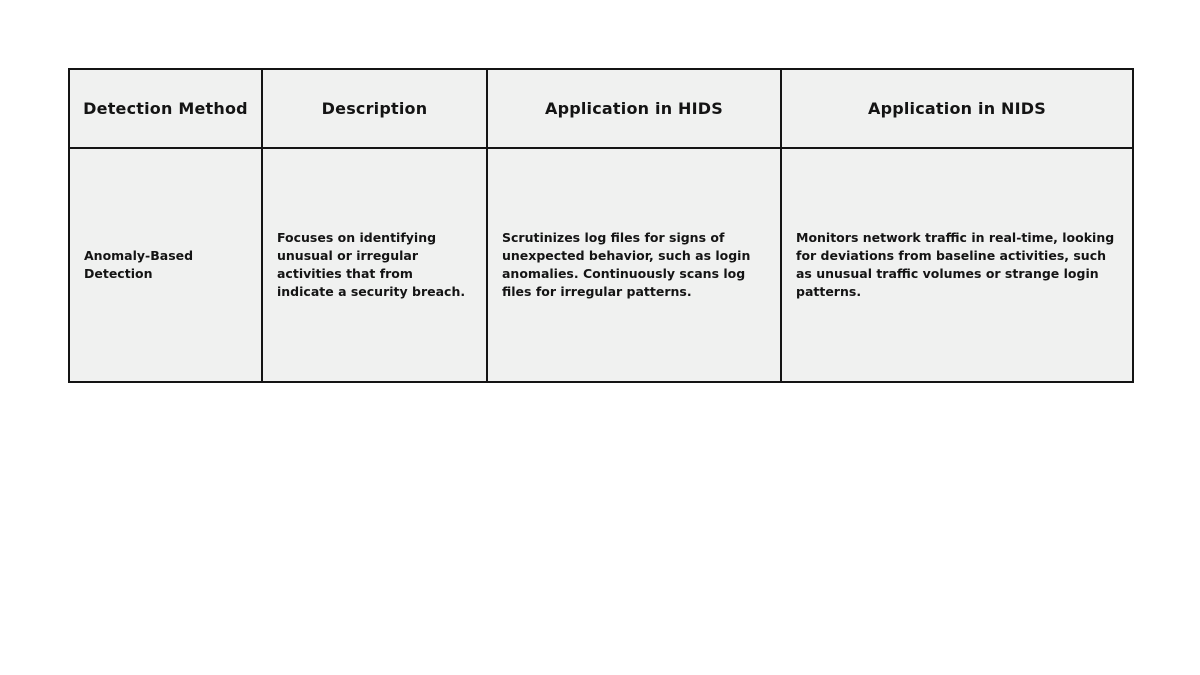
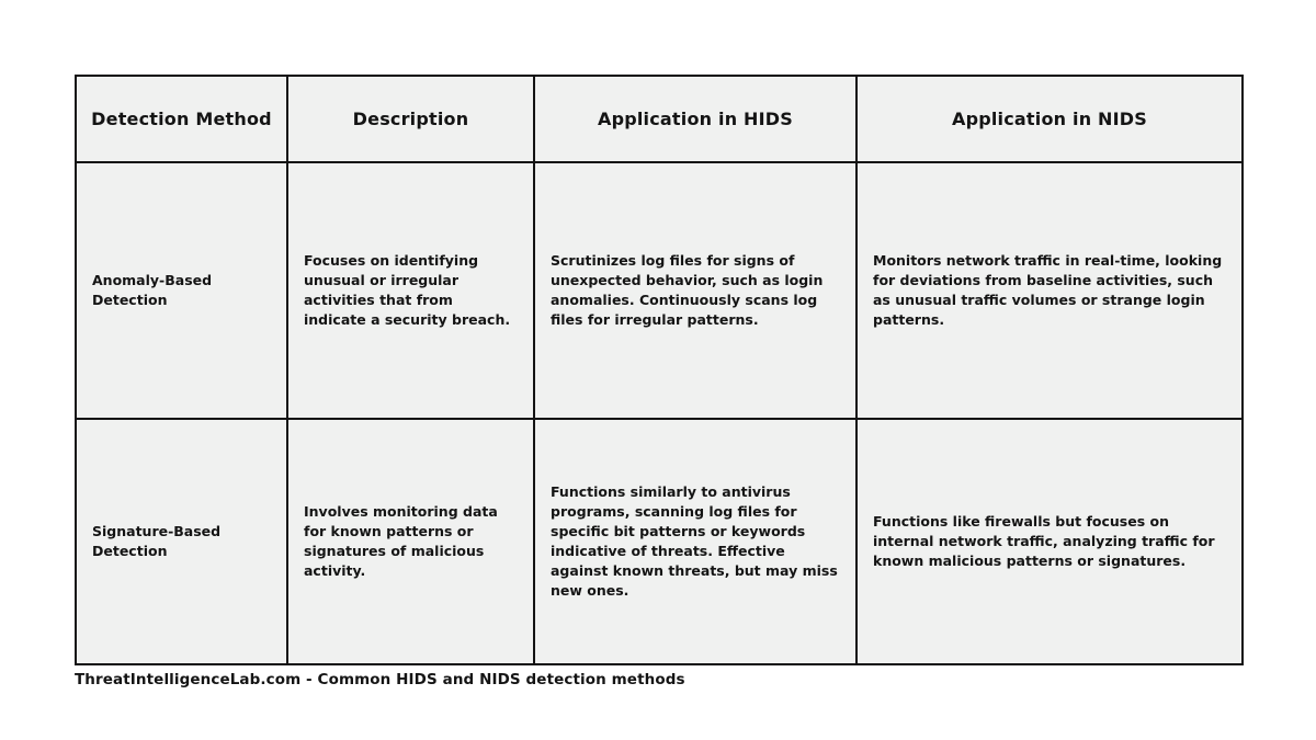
  Detection Method	Description	Application in HIDS	Application in NIDS
  Anomaly-Based Detection	Focuses on identifying unusual or irregular activities that from indicate a security breach.	Scrutinizes log files for signs of unexpected behavior, such as login anomalies. Continuously scans log files for irregular patterns.	Monitors network traffic in real-time, looking for deviations from baseline activities, such as unusual traffic volumes or strange login patterns.
+ Signature-Based Detection	Involves monitoring data for known patterns or signatures of malicious activity.	Functions similarly to antivirus programs, scanning log files for specific bit patterns or keywords indicative of threats. Effective against known threats, but may miss new ones.	Functions like firewalls but focuses on internal network traffic, analyzing traffic for known malicious patterns or signatures.
+ ThreatIntelligenceLab.com - Common HIDS and NIDS detection methods
